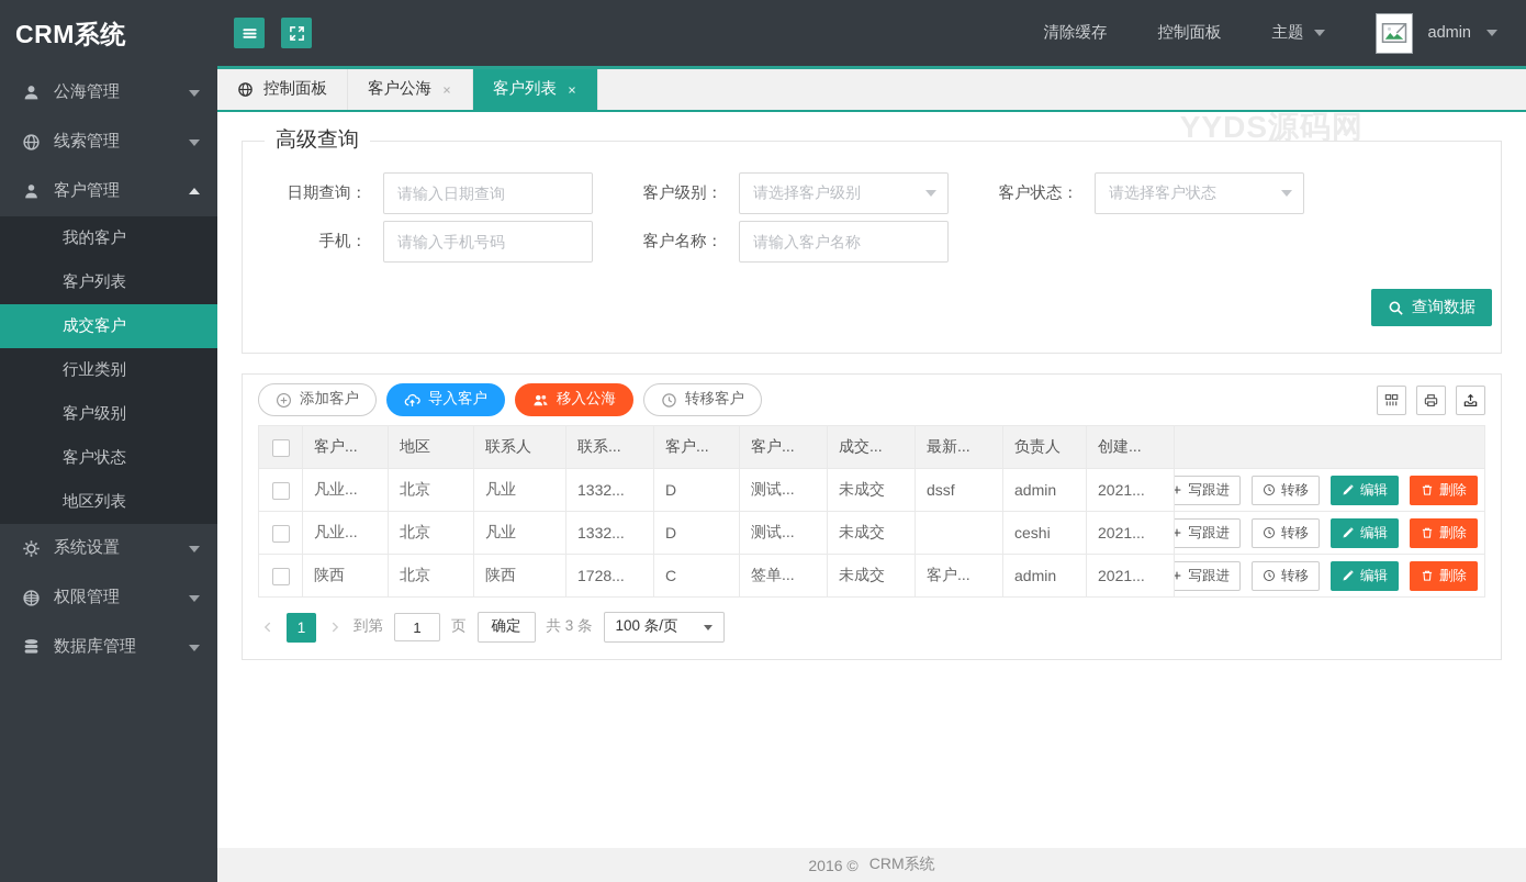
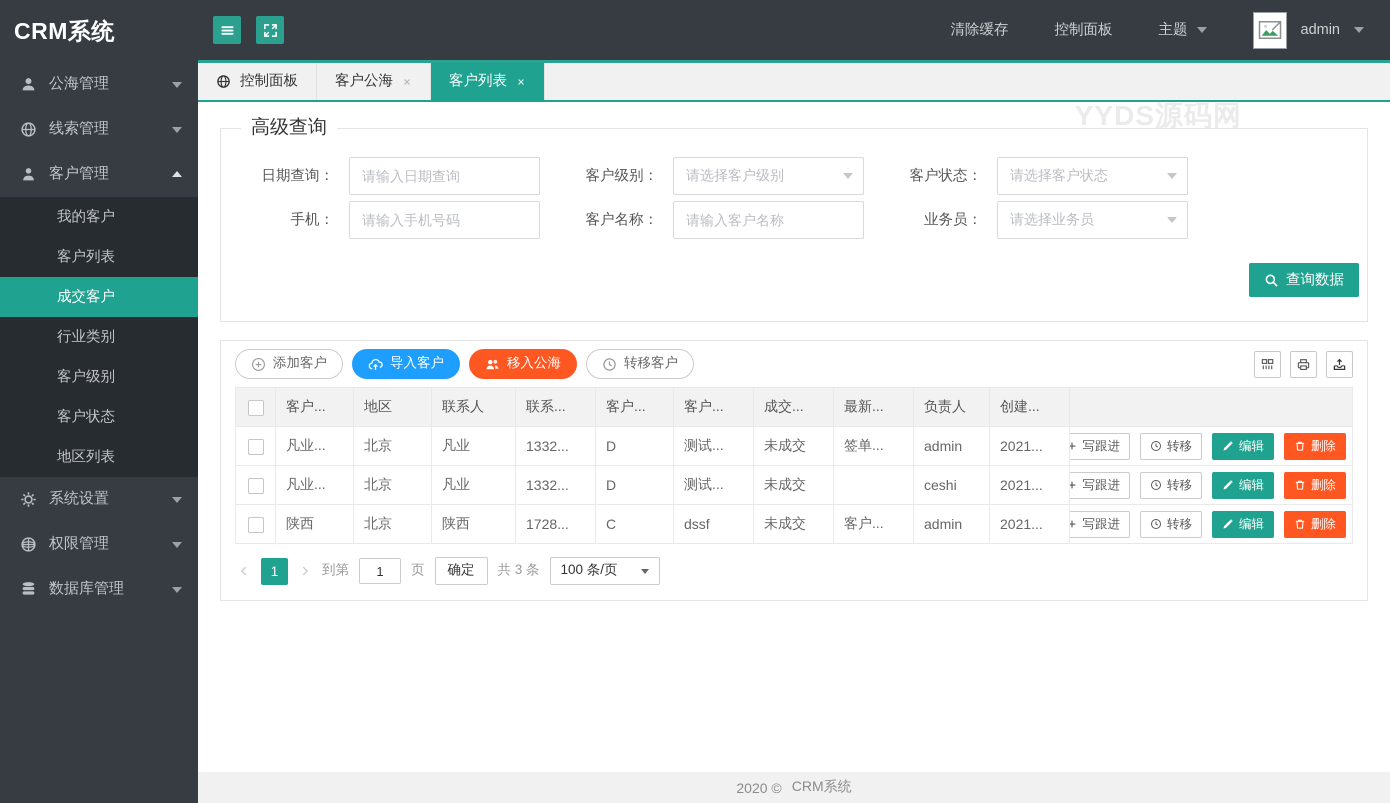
  CRM系统
  公海管理
  线索管理
  客户管理
  我的客户
  客户列表
  成交客户
  行业类别
  客户级别
  客户状态
  地区列表
  系统设置
  权限管理
  数据库管理
  清除缓存
  控制面板
  主题
  admin
  控制面板
  客户公海
  客户列表
  YYDS源码网
  高级查询
  日期查询：
  请输入日期查询
  客户级别：
  请选择客户级别
  客户状态：
  请选择客户状态
  手机：
  请输入手机号码
  客户名称：
  请输入客户名称
+ 业务员：
+ 请选择业务员
  查询数据
  添加客户
  导入客户
  移入公海
  转移客户
  	客户...	地区	联系人	联系...	客户...	客户...	成交...	最新...	负责人	创建...
- 	凡业...	北京	凡业	1332...	D	测试...	未成交	dssf	admin	2021...	写跟进 转移 编辑 删除
+ 	凡业...	北京	凡业	1332...	D	测试...	未成交	签单...	admin	2021...	写跟进 转移 编辑 删除
  	凡业...	北京	凡业	1332...	D	测试...	未成交		ceshi	2021...	写跟进 转移 编辑 删除
- 	陕西	北京	陕西	1728...	C	签单...	未成交	客户...	admin	2021...	写跟进 转移 编辑 删除
+ 	陕西	北京	陕西	1728...	C	dssf	未成交	客户...	admin	2021...	写跟进 转移 编辑 删除
  1
  到第
  1
  页
  确定
  共 3 条
  100 条/页
- 2016 ©
+ 2020 ©
  CRM系统
